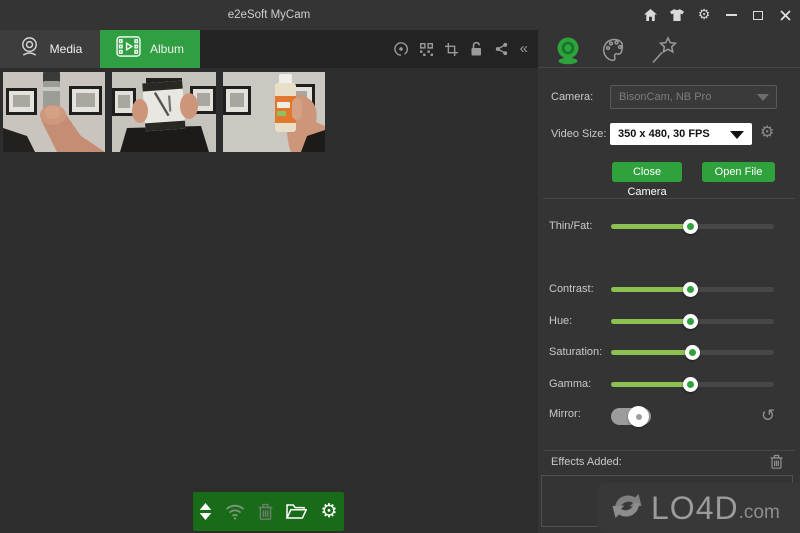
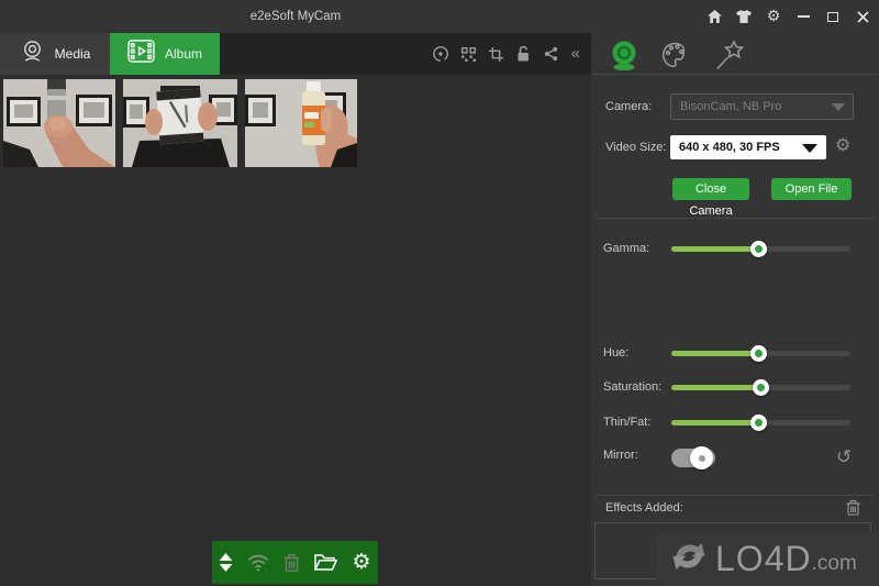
  e2eSoft MyCam
  ⚙
  Media
  Album
  «
  ⚙
  Camera:
  BisonCam, NB Pro
  Video Size:
- 350 x 480, 30 FPS
+ 640 x 480, 30 FPS
  ⚙
  Close Camera
  Open File
- Thin/Fat:
+ Gamma:
- Contrast:
  Hue:
  Saturation:
- Gamma:
+ Thin/Fat:
  Mirror:
  ↺
  Effects Added:
  LO4D
  .com
